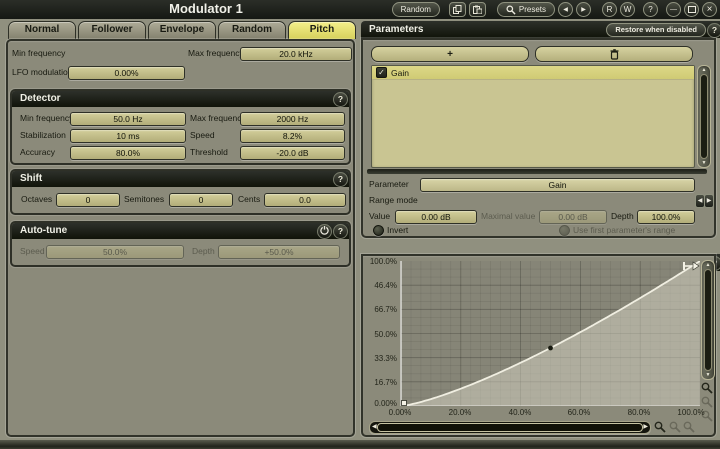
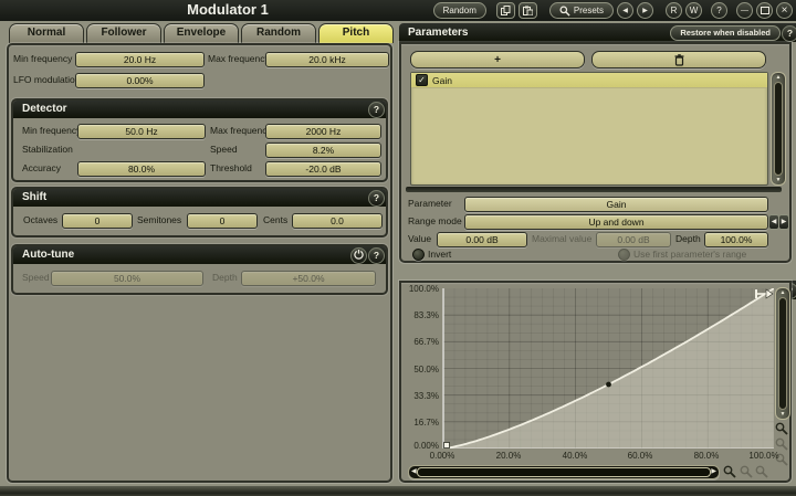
  Modulator 1
  Random
  Presets
  R
  W
  ?
  ×
  Normal
  Follower
  Envelope
  Random
  Pitch
  Min frequency
+ 20.0 Hz
  Max frequenc
  20.0 kHz
  LFO modulatio
  0.00%
  Detector
  ?
  Min frequenc
  50.0 Hz
  Max frequen
  2000 Hz
  Stabilization
- 10 ms
  Speed
  8.2%
  Accuracy
  80.0%
  Threshold
  -20.0 dB
  Shift
  ?
  Octaves
  0
  Semitones
  0
  Cents
  0.0
  Auto-tune
  ?
  Speed
  50.0%
  Depth
  +50.0%
  Parameters
  Restore when disabled
  ?
  +
  ✓
  Gain
  Parameter
  Gain
  Range mode
+ Up and down
  Value
  0.00 dB
  Maximal value
  0.00 dB
  Depth
  100.0%
  Invert
  Use first parameter's range
  100.0%
- 46.4%
+ 83.3%
  66.7%
  50.0%
  33.3%
  16.7%
  0.00%
  0.00%
  20.0%
  40.0%
  60.0%
  80.0%
  100.0%
